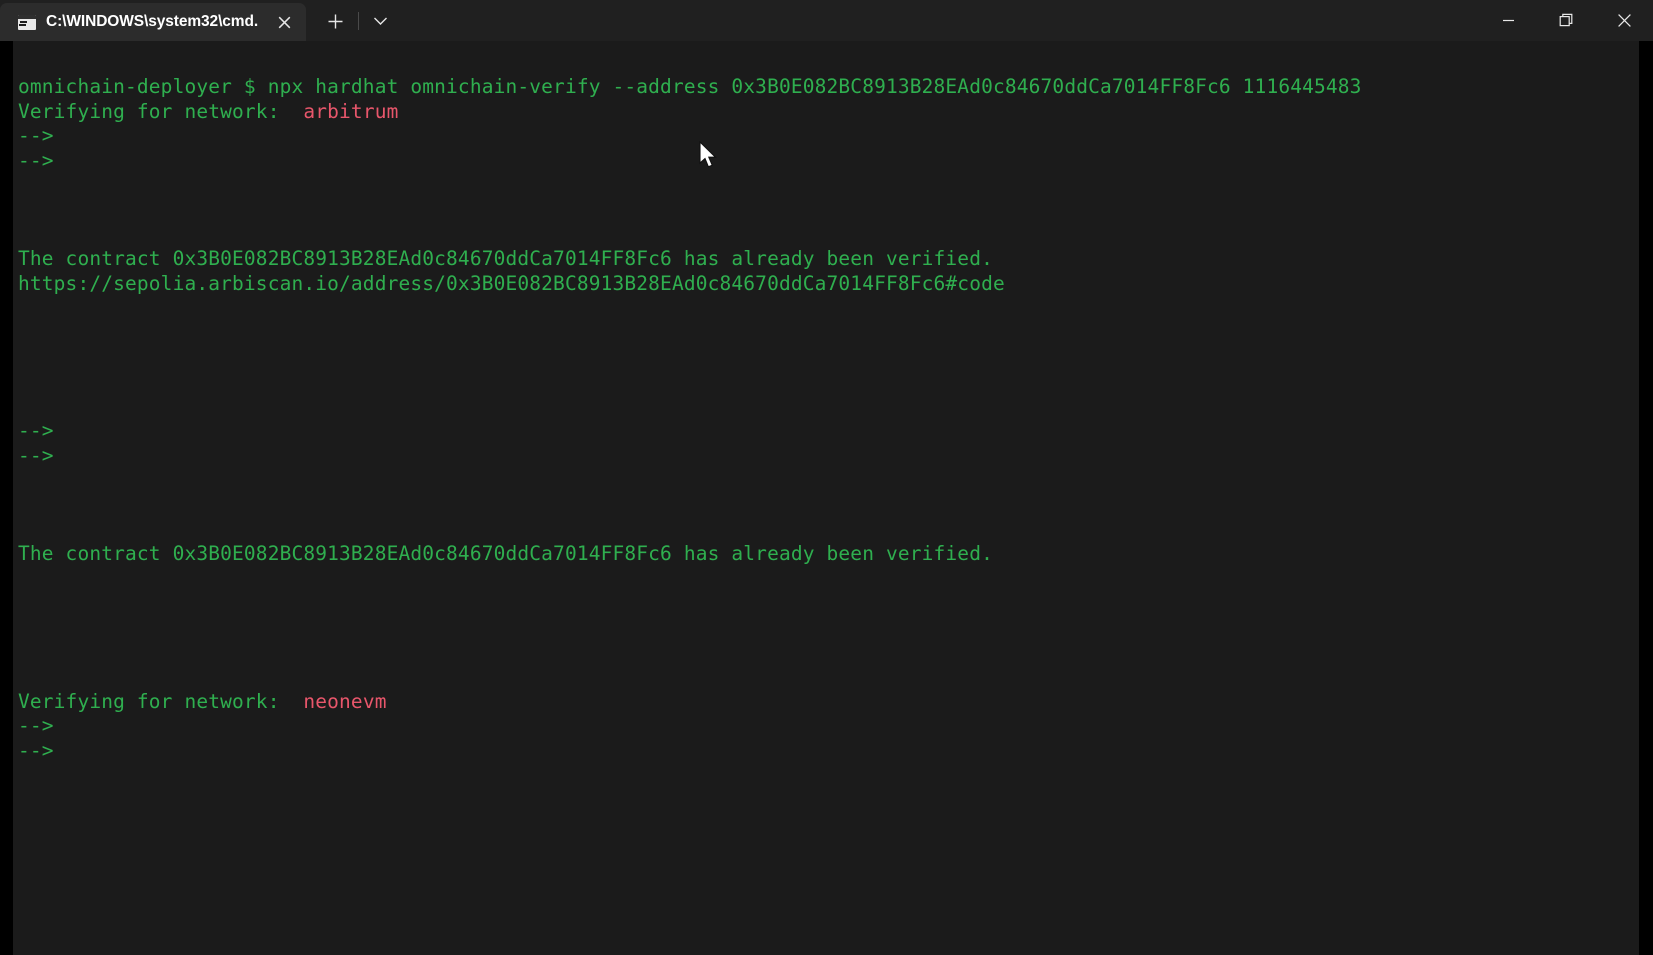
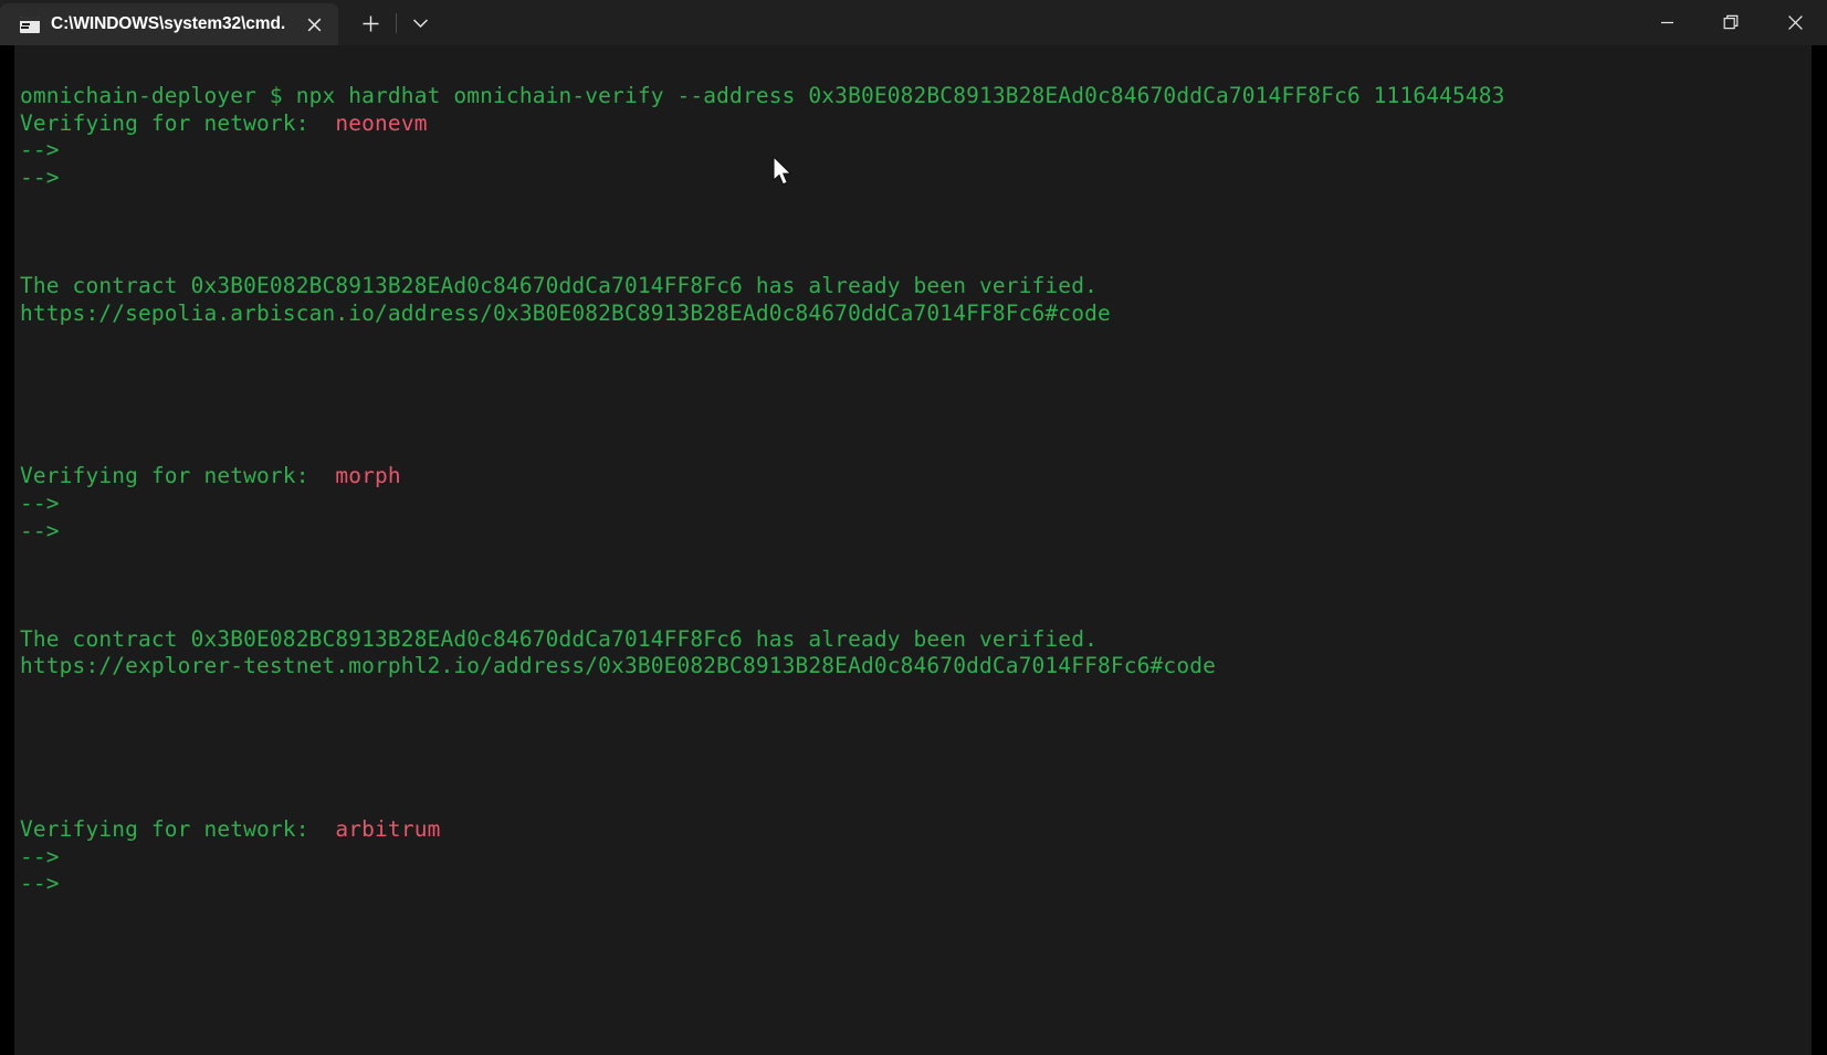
  C:\WINDOWS\system32\cmd.
  omnichain-deployer $ npx hardhat omnichain-verify --address 0x3B0E082BC8913B28EAd0c84670ddCa7014FF8Fc6 1116445483
- Verifying for network: arbitrum
+ Verifying for network: neonevm
  -->
  -->
  The contract 0x3B0E082BC8913B28EAd0c84670ddCa7014FF8Fc6 has already been verified.
  https://sepolia.arbiscan.io/address/0x3B0E082BC8913B28EAd0c84670ddCa7014FF8Fc6#code
+ Verifying for network: morph
  -->
  -->
  The contract 0x3B0E082BC8913B28EAd0c84670ddCa7014FF8Fc6 has already been verified.
+ https://explorer-testnet.morphl2.io/address/0x3B0E082BC8913B28EAd0c84670ddCa7014FF8Fc6#code
- Verifying for network: neonevm
+ Verifying for network: arbitrum
  -->
  -->
